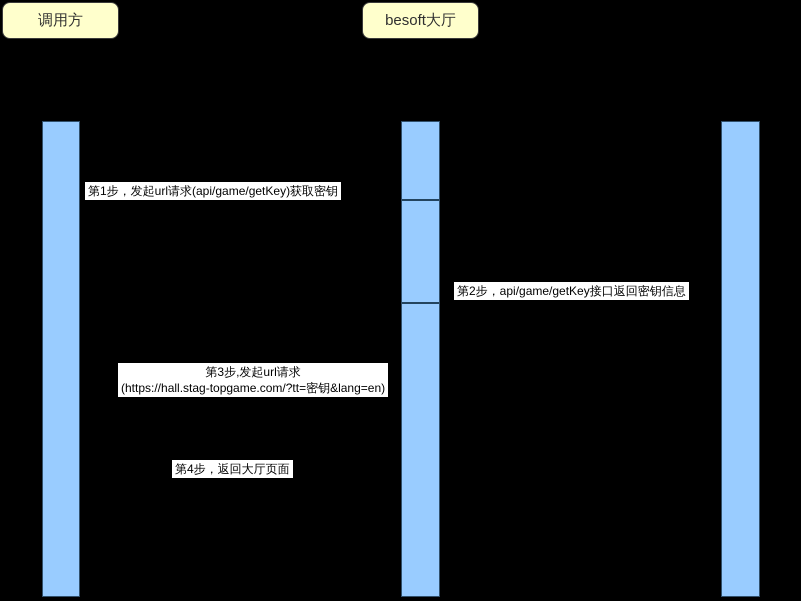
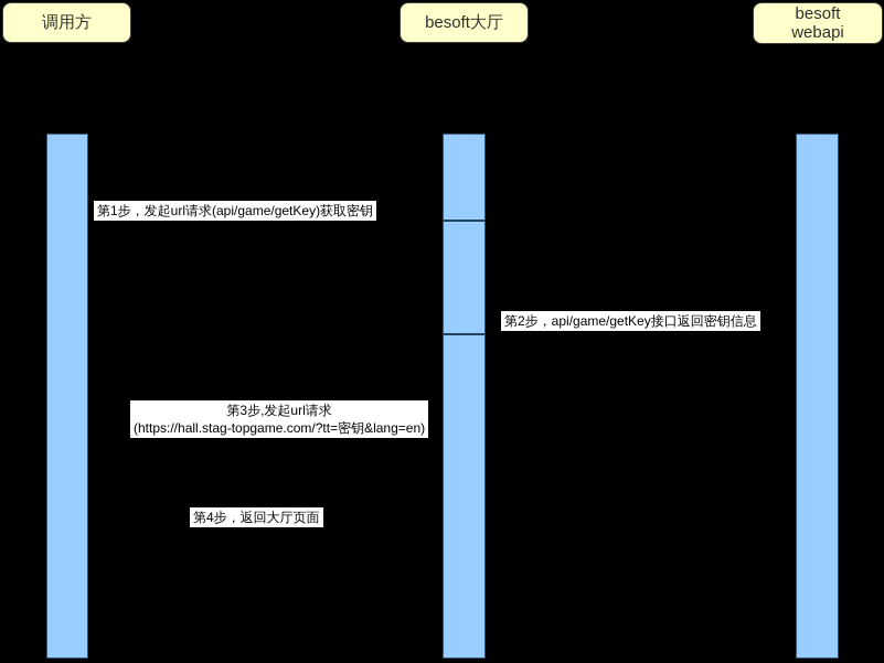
  调用方
  besoft大厅
+ besoft
+ webapi
  第1步，发起url请求(api/game/getKey)获取密钥
  第2步，api/game/getKey接口返回密钥信息
  第3步,发起url请求
  (https://hall.stag-topgame.com/?tt=密钥&lang=en)
  第4步，返回大厅页面
